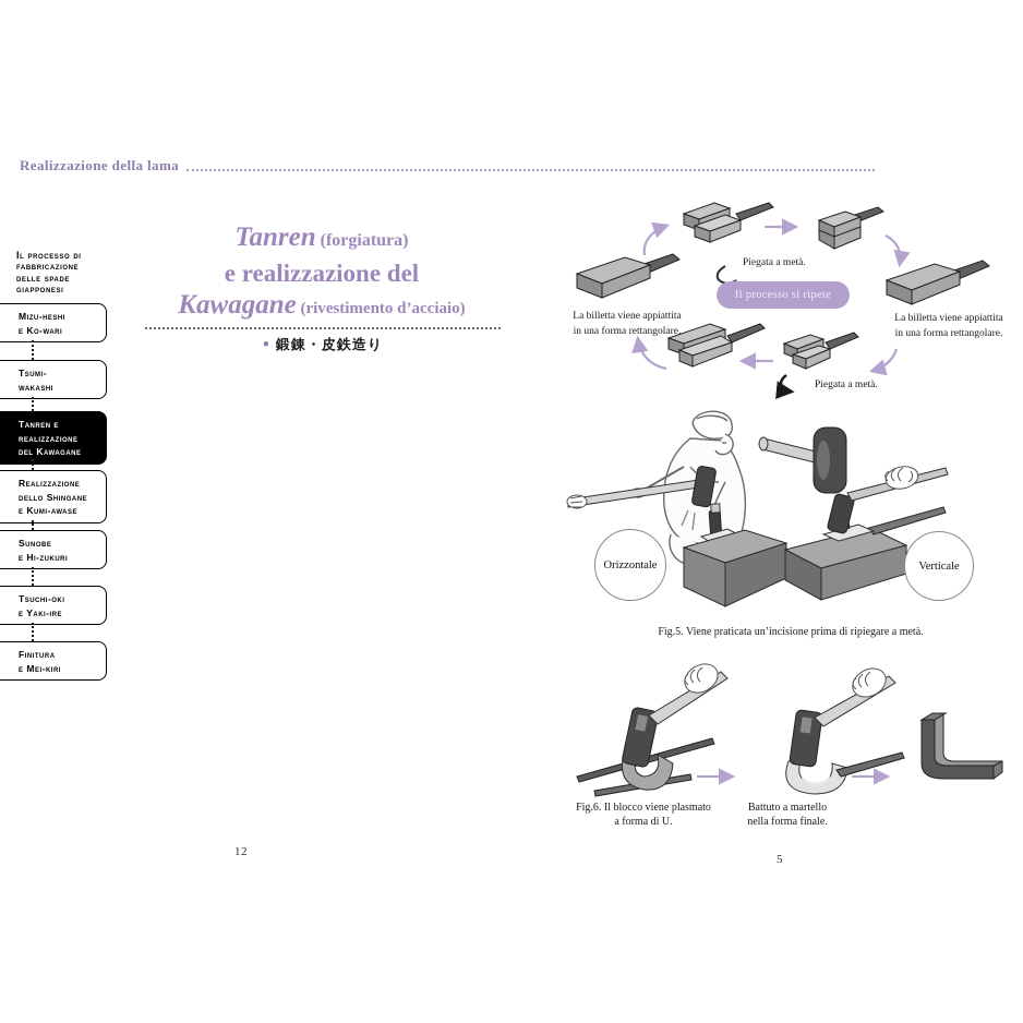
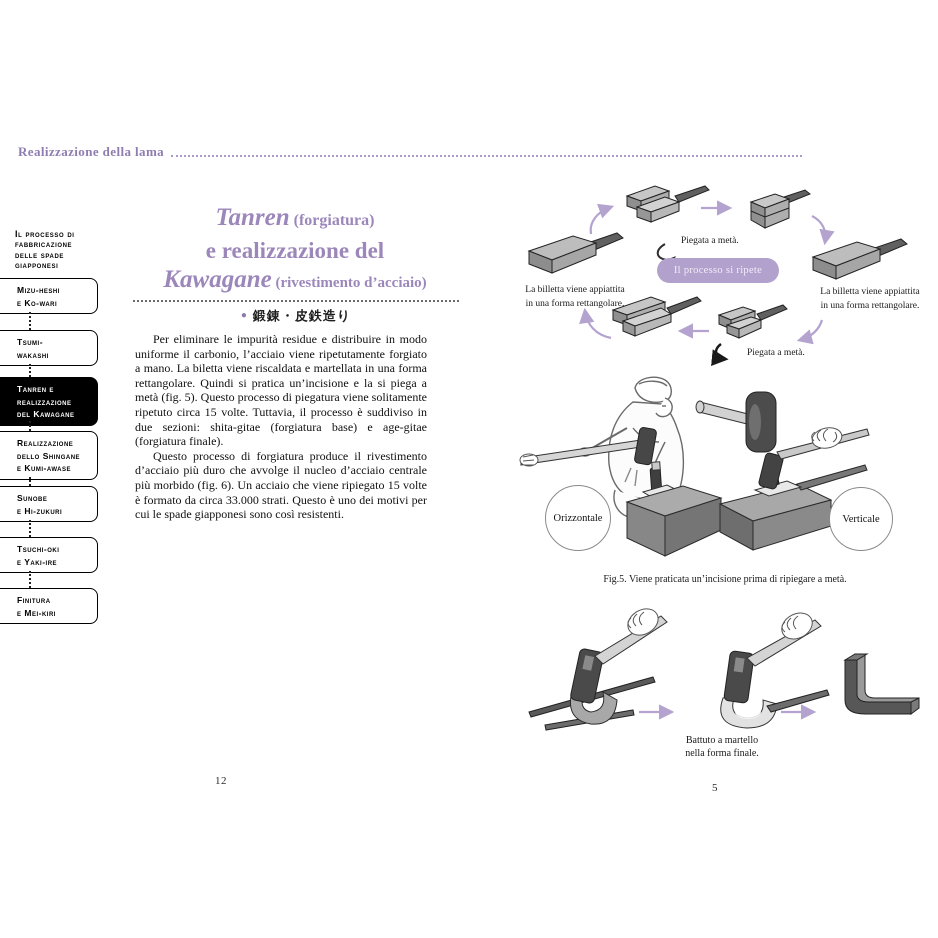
  Realizzazione della lama
  Il processo di
  fabbricazione
  delle spade
  giapponesi
  Mizu-heshi
  e Ko-wari
  Tsumi-
  wakashi
  Tanren e
  realizzazione
  del Kawagane
  Realizzazione
  dello Shingane
  e Kumi-awase
  Sunobe
  e Hi-zukuri
  Tsuchi-oki
  e Yaki-ire
  Finitura
  e Mei-kiri
  Tanren (forgiatura)
  e realizzazione del
  Kawagane (rivestimento d’acciaio)
  ● 鍛錬・皮鉄造り
+ Per eliminare le impurità residue e distribuire in modo uniforme il carbonio, l’acciaio viene ripetutamente forgiato a mano. La biletta viene riscaldata e martellata in una forma rettangolare. Quindi si pratica un’incisione e la si piega a metà (fig. 5). Questo processo di piegatura viene solitamente ripetuto circa 15 volte. Tuttavia, il processo è suddiviso in due sezioni: shita-gitae (forgiatura base) e age-gitae (forgiatura finale).
+ Questo processo di forgiatura produce il rivestimento d’acciaio più duro che avvolge il nucleo d’acciaio centrale più morbido (fig. 6). Un acciaio che viene ripiegato 15 volte è formato da circa 33.000 strati. Questo è uno dei motivi per cui le spade giapponesi sono così resistenti.
  Il processo si ripete
  Piegata a metà.
  La billetta viene appiattita
  in una forma rettangolare.
  La billetta viene appiattita
  in una forma rettangolare.
  Piegata a metà.
  Orizzontale
  Verticale
  Fig.5. Viene praticata un’incisione prima di ripiegare a metà.
- Fig.6. Il blocco viene plasmato
- a forma di U.
  Battuto a martello
  nella forma finale.
  12
  5
